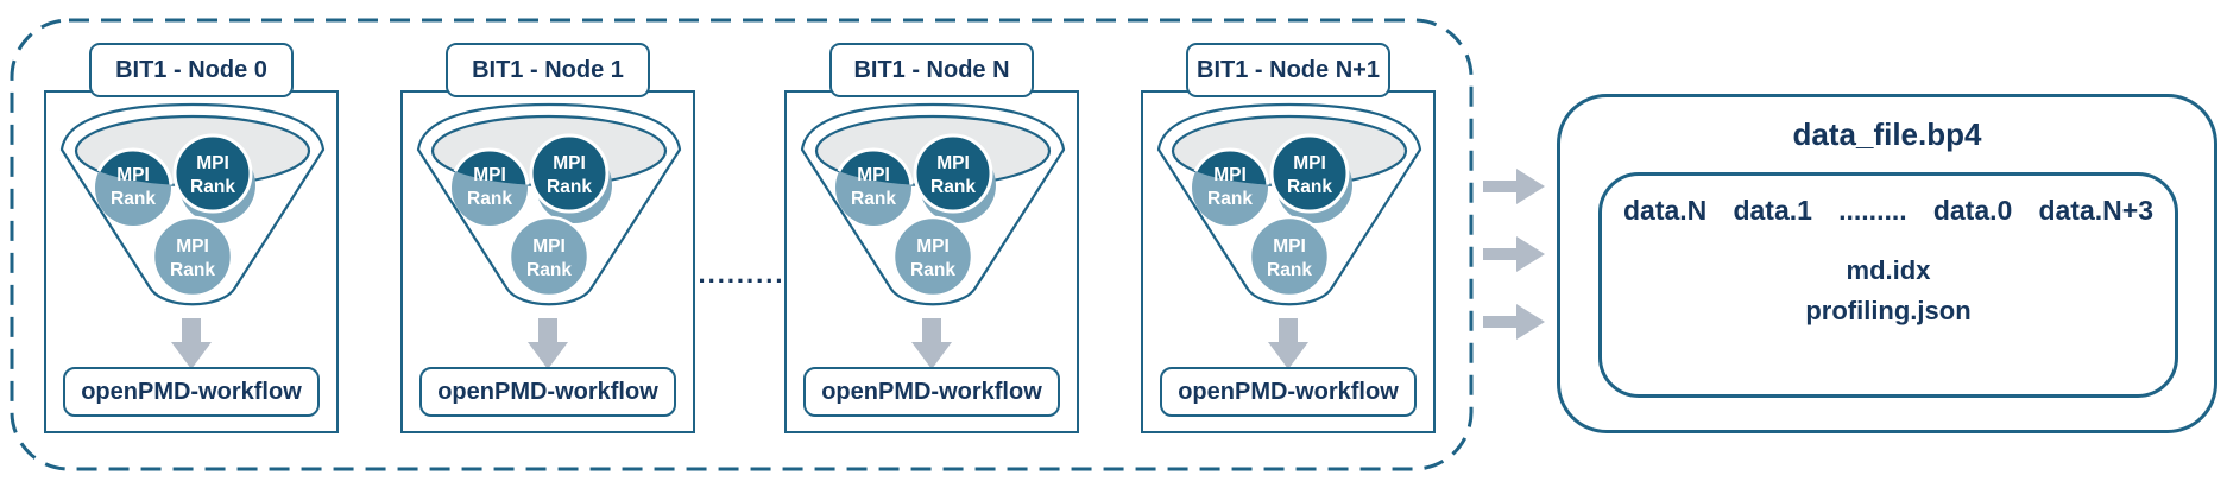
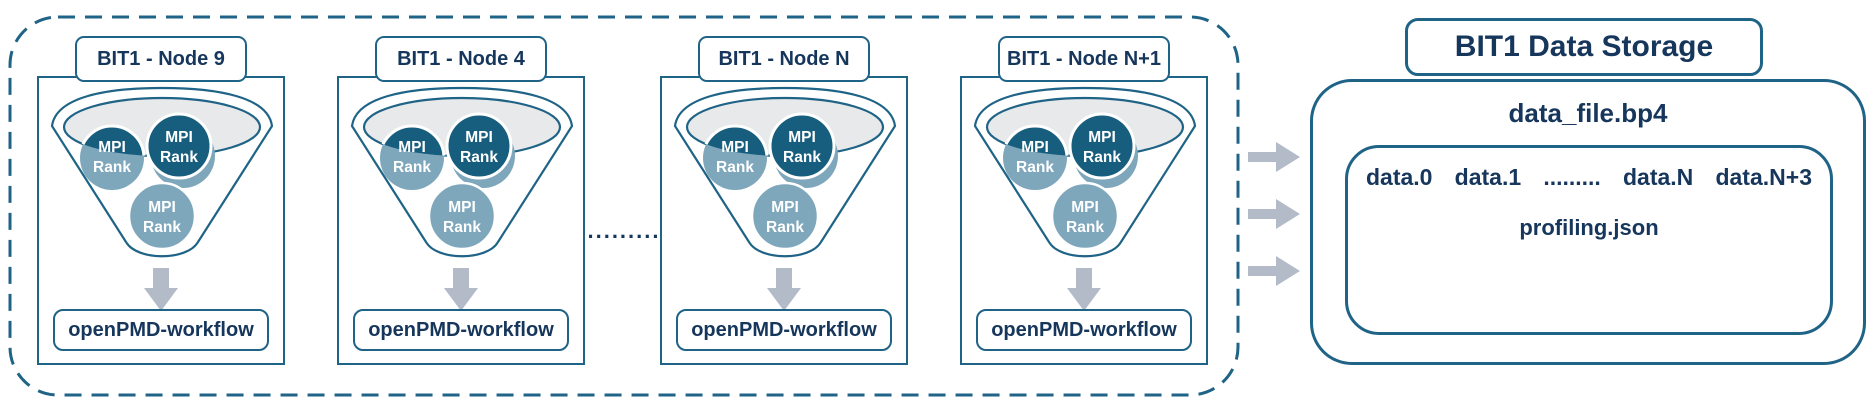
- BIT1 - Node 0
+ BIT1 - Node 9
  MPI
  Rank
  MPI
  Rank
  MPI
  Rank
  openPMD-workflow
- BIT1 - Node 1
+ BIT1 - Node 4
  MPI
  Rank
  MPI
  Rank
  MPI
  Rank
  openPMD-workflow
  .........
  BIT1 - Node N
  MPI
  Rank
  MPI
  Rank
  MPI
  Rank
  openPMD-workflow
  BIT1 - Node N+1
  MPI
  Rank
  MPI
  Rank
  MPI
  Rank
  openPMD-workflow
+ BIT1 Data Storage
  data_file.bp4
- data.N
+ data.0
  data.1
  .........
- data.0
+ data.N
  data.N+3
- md.idx
  profiling.json
